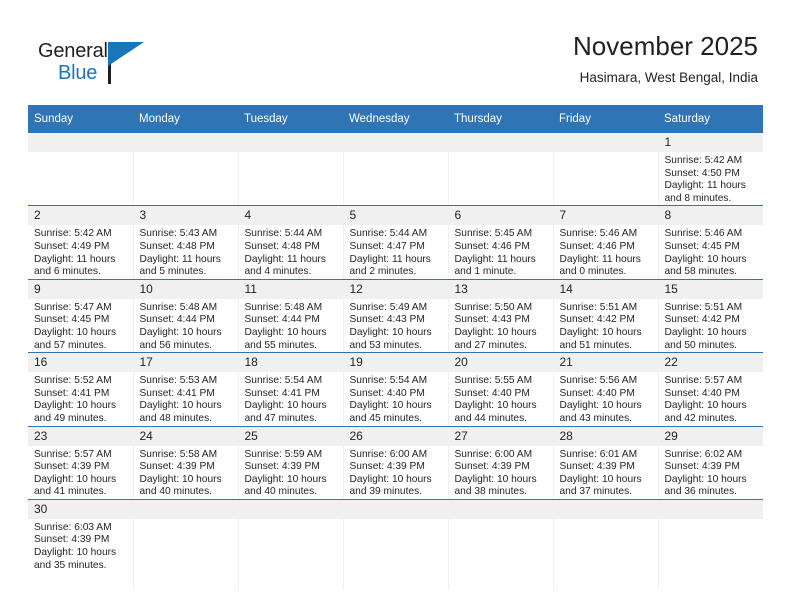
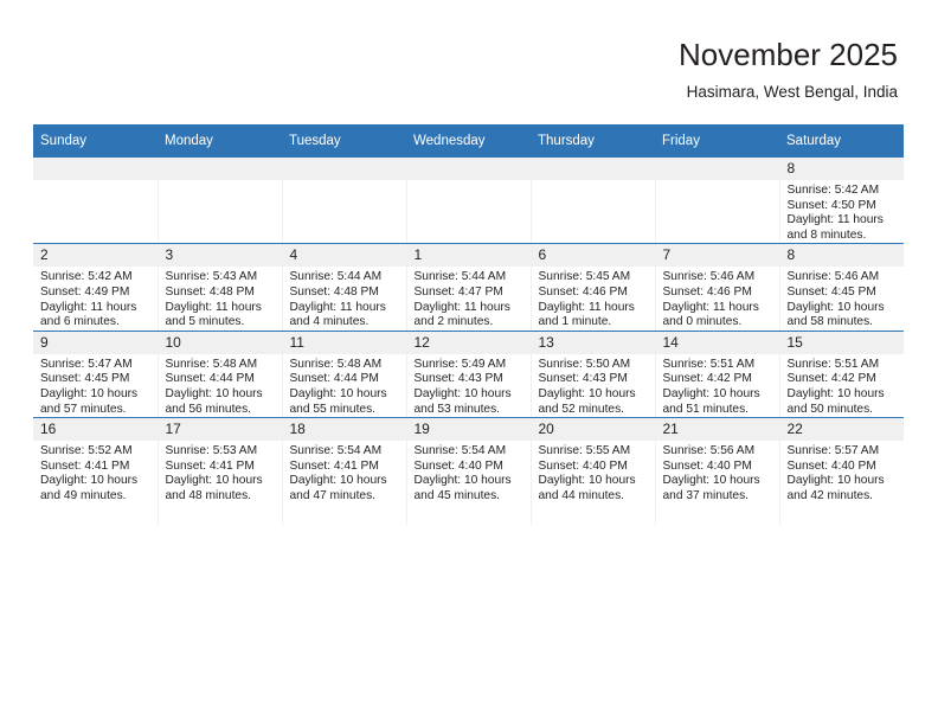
- General
- Blue
  November 2025
  Hasimara, West Bengal, India
  Sunday	Monday	Tuesday	Wednesday	Thursday	Friday	Saturday
- 						1Sunrise: 5:42 AMSunset: 4:50 PMDaylight: 11 hoursand 8 minutes.
+ 						8Sunrise: 5:42 AMSunset: 4:50 PMDaylight: 11 hoursand 8 minutes.
- 2Sunrise: 5:42 AMSunset: 4:49 PMDaylight: 11 hoursand 6 minutes.	3Sunrise: 5:43 AMSunset: 4:48 PMDaylight: 11 hoursand 5 minutes.	4Sunrise: 5:44 AMSunset: 4:48 PMDaylight: 11 hoursand 4 minutes.	5Sunrise: 5:44 AMSunset: 4:47 PMDaylight: 11 hoursand 2 minutes.	6Sunrise: 5:45 AMSunset: 4:46 PMDaylight: 11 hoursand 1 minute.	7Sunrise: 5:46 AMSunset: 4:46 PMDaylight: 11 hoursand 0 minutes.	8Sunrise: 5:46 AMSunset: 4:45 PMDaylight: 10 hoursand 58 minutes.
+ 2Sunrise: 5:42 AMSunset: 4:49 PMDaylight: 11 hoursand 6 minutes.	3Sunrise: 5:43 AMSunset: 4:48 PMDaylight: 11 hoursand 5 minutes.	4Sunrise: 5:44 AMSunset: 4:48 PMDaylight: 11 hoursand 4 minutes.	1Sunrise: 5:44 AMSunset: 4:47 PMDaylight: 11 hoursand 2 minutes.	6Sunrise: 5:45 AMSunset: 4:46 PMDaylight: 11 hoursand 1 minute.	7Sunrise: 5:46 AMSunset: 4:46 PMDaylight: 11 hoursand 0 minutes.	8Sunrise: 5:46 AMSunset: 4:45 PMDaylight: 10 hoursand 58 minutes.
- 9Sunrise: 5:47 AMSunset: 4:45 PMDaylight: 10 hoursand 57 minutes.	10Sunrise: 5:48 AMSunset: 4:44 PMDaylight: 10 hoursand 56 minutes.	11Sunrise: 5:48 AMSunset: 4:44 PMDaylight: 10 hoursand 55 minutes.	12Sunrise: 5:49 AMSunset: 4:43 PMDaylight: 10 hoursand 53 minutes.	13Sunrise: 5:50 AMSunset: 4:43 PMDaylight: 10 hoursand 27 minutes.	14Sunrise: 5:51 AMSunset: 4:42 PMDaylight: 10 hoursand 51 minutes.	15Sunrise: 5:51 AMSunset: 4:42 PMDaylight: 10 hoursand 50 minutes.
+ 9Sunrise: 5:47 AMSunset: 4:45 PMDaylight: 10 hoursand 57 minutes.	10Sunrise: 5:48 AMSunset: 4:44 PMDaylight: 10 hoursand 56 minutes.	11Sunrise: 5:48 AMSunset: 4:44 PMDaylight: 10 hoursand 55 minutes.	12Sunrise: 5:49 AMSunset: 4:43 PMDaylight: 10 hoursand 53 minutes.	13Sunrise: 5:50 AMSunset: 4:43 PMDaylight: 10 hoursand 52 minutes.	14Sunrise: 5:51 AMSunset: 4:42 PMDaylight: 10 hoursand 51 minutes.	15Sunrise: 5:51 AMSunset: 4:42 PMDaylight: 10 hoursand 50 minutes.
- 16Sunrise: 5:52 AMSunset: 4:41 PMDaylight: 10 hoursand 49 minutes.	17Sunrise: 5:53 AMSunset: 4:41 PMDaylight: 10 hoursand 48 minutes.	18Sunrise: 5:54 AMSunset: 4:41 PMDaylight: 10 hoursand 47 minutes.	19Sunrise: 5:54 AMSunset: 4:40 PMDaylight: 10 hoursand 45 minutes.	20Sunrise: 5:55 AMSunset: 4:40 PMDaylight: 10 hoursand 44 minutes.	21Sunrise: 5:56 AMSunset: 4:40 PMDaylight: 10 hoursand 43 minutes.	22Sunrise: 5:57 AMSunset: 4:40 PMDaylight: 10 hoursand 42 minutes.
+ 16Sunrise: 5:52 AMSunset: 4:41 PMDaylight: 10 hoursand 49 minutes.	17Sunrise: 5:53 AMSunset: 4:41 PMDaylight: 10 hoursand 48 minutes.	18Sunrise: 5:54 AMSunset: 4:41 PMDaylight: 10 hoursand 47 minutes.	19Sunrise: 5:54 AMSunset: 4:40 PMDaylight: 10 hoursand 45 minutes.	20Sunrise: 5:55 AMSunset: 4:40 PMDaylight: 10 hoursand 44 minutes.	21Sunrise: 5:56 AMSunset: 4:40 PMDaylight: 10 hoursand 37 minutes.	22Sunrise: 5:57 AMSunset: 4:40 PMDaylight: 10 hoursand 42 minutes.
- 23Sunrise: 5:57 AMSunset: 4:39 PMDaylight: 10 hoursand 41 minutes.	24Sunrise: 5:58 AMSunset: 4:39 PMDaylight: 10 hoursand 40 minutes.	25Sunrise: 5:59 AMSunset: 4:39 PMDaylight: 10 hoursand 40 minutes.	26Sunrise: 6:00 AMSunset: 4:39 PMDaylight: 10 hoursand 39 minutes.	27Sunrise: 6:00 AMSunset: 4:39 PMDaylight: 10 hoursand 38 minutes.	28Sunrise: 6:01 AMSunset: 4:39 PMDaylight: 10 hoursand 37 minutes.	29Sunrise: 6:02 AMSunset: 4:39 PMDaylight: 10 hoursand 36 minutes.
- 30Sunrise: 6:03 AMSunset: 4:39 PMDaylight: 10 hoursand 35 minutes.
